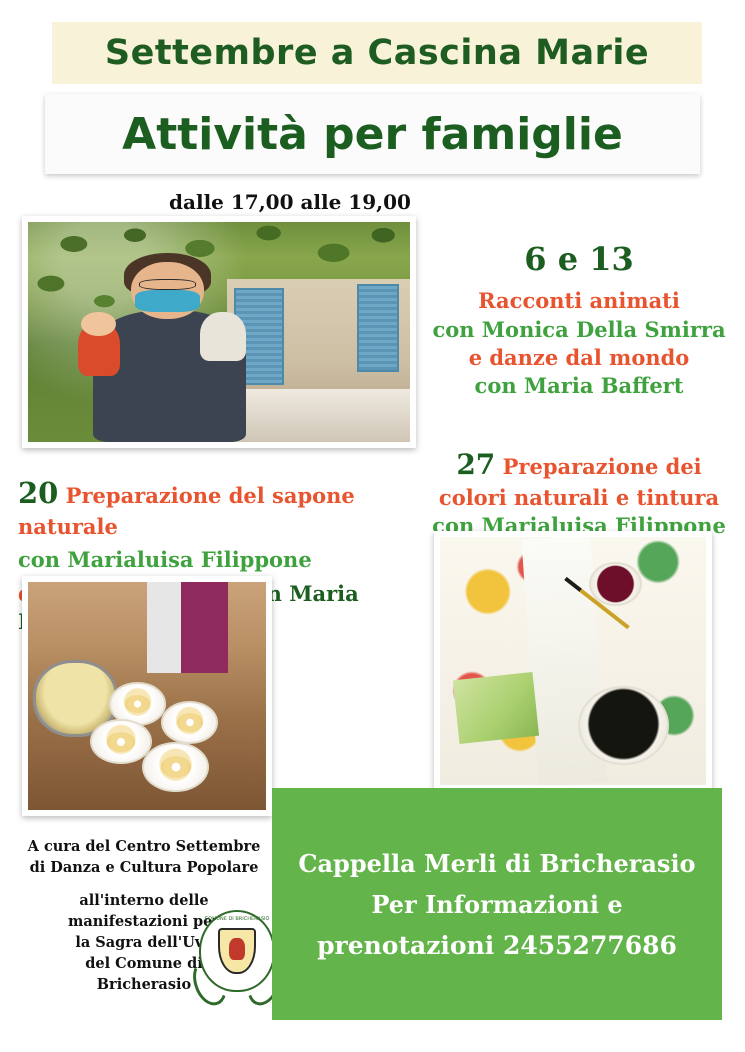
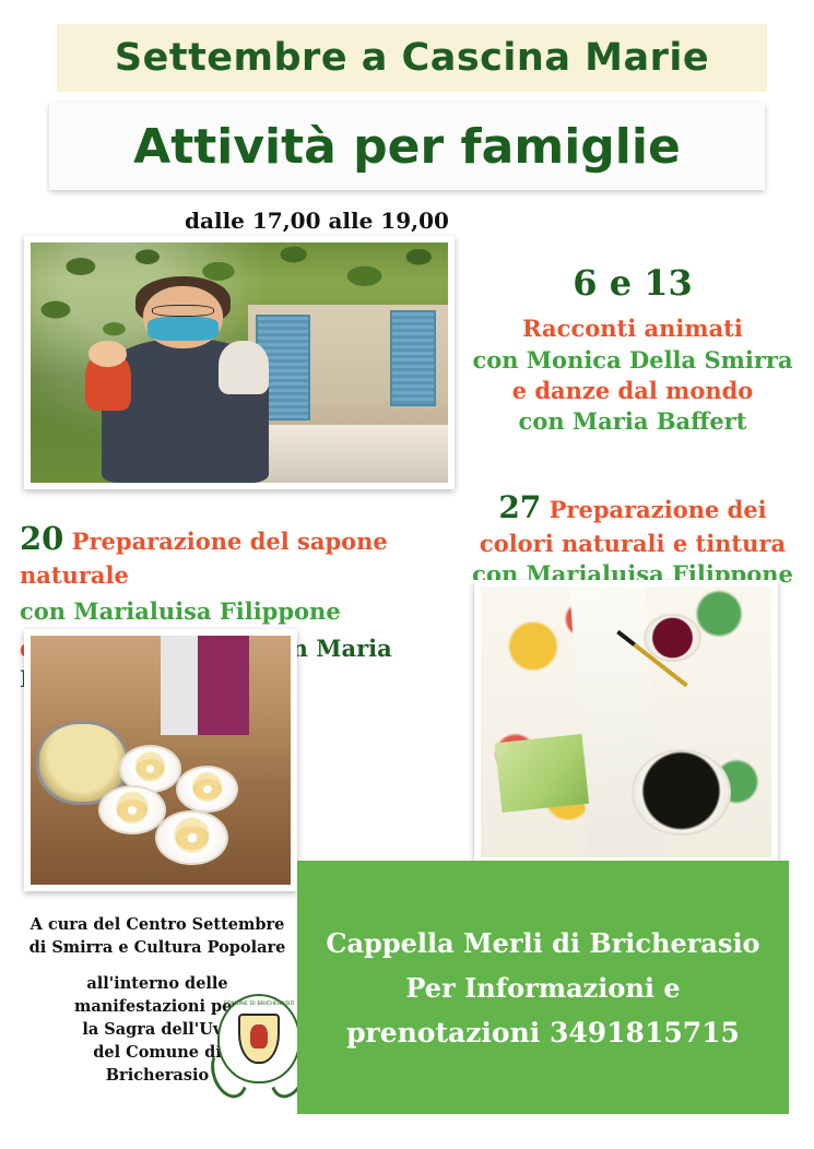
  Settembre a Cascina Marie
  Attività per famiglie
  dalle 17,00 alle 19,00
  6 e 13
  Racconti animati
  con Monica Della Smirra
  e danze dal mondo
  con Maria Baffert
  27 Preparazione dei
  colori naturali e tintura
  con Marialuisa Filippone
  20 Preparazione del sapone naturale
  con Marialuisa Filippone
  A cura del Centro Settembre
- di Danza e Cultura Popolare
+ di Smirra e Cultura Popolare
  all'interno delle
  manifestazioni pe
  la Sagra dell'U
  del Comune d
  Bricherasio
  Cappella Merli di Bricherasio
  Per Informazioni e
- prenotazioni 2455277686
+ prenotazioni 3491815715
